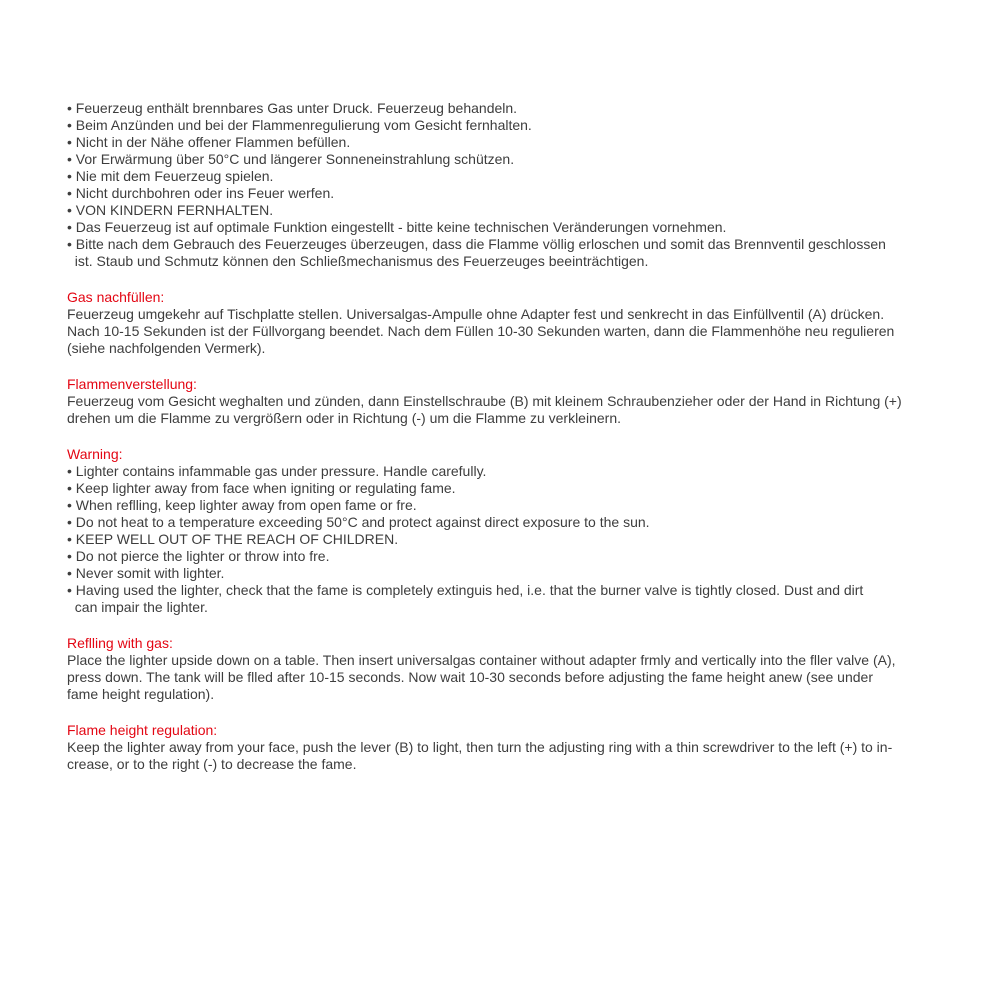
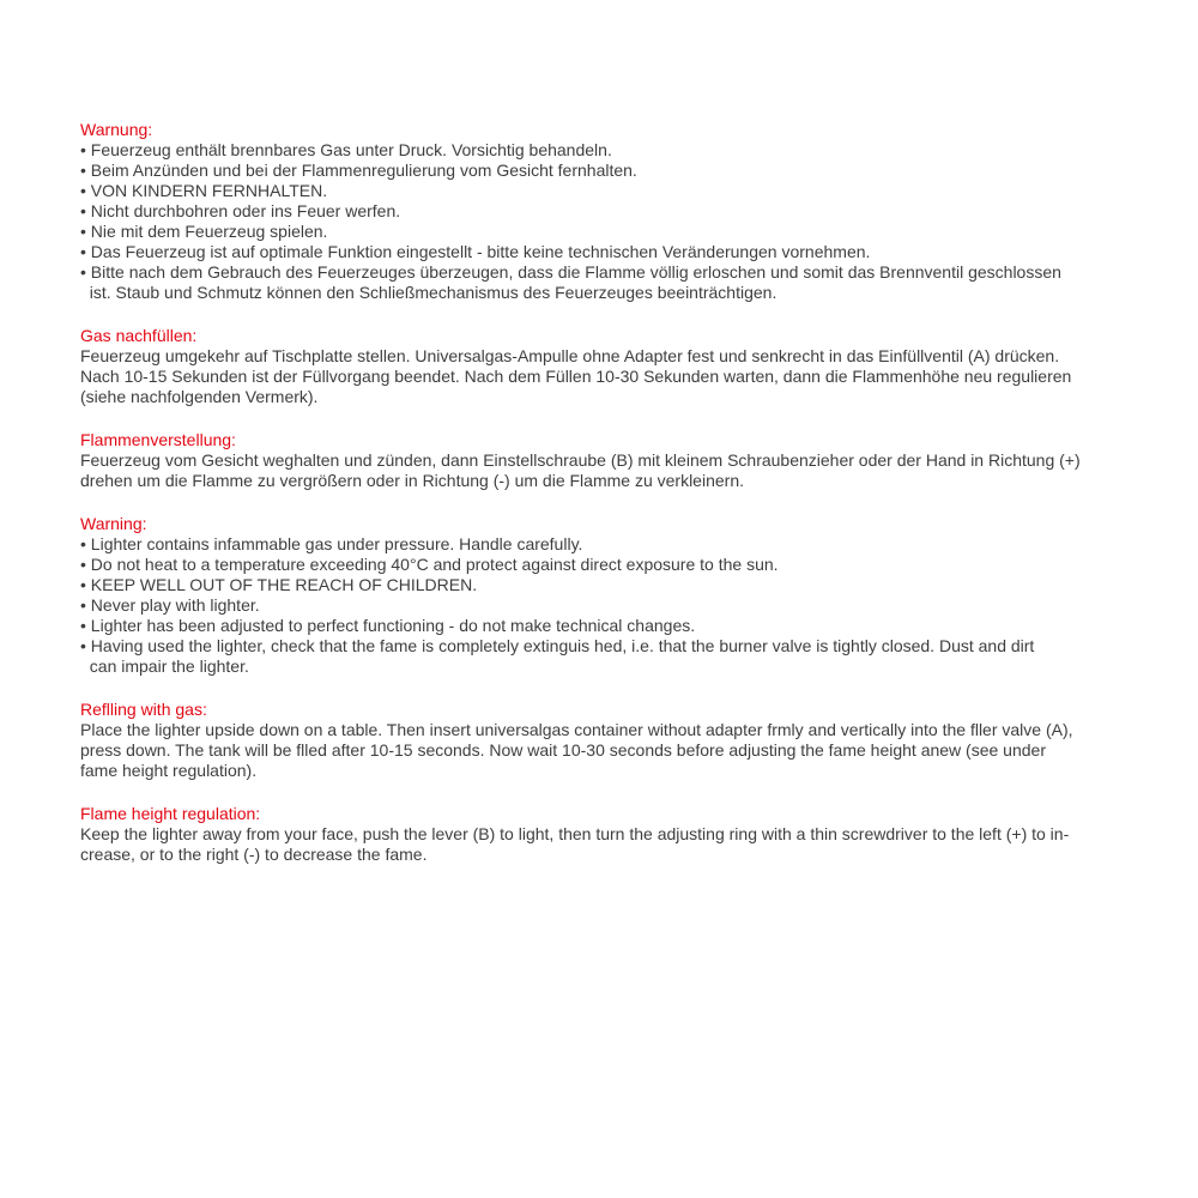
+ Warnung:
- • Feuerzeug enthält brennbares Gas unter Druck. Feuerzeug behandeln.
+ • Feuerzeug enthält brennbares Gas unter Druck. Vorsichtig behandeln.
  • Beim Anzünden und bei der Flammenregulierung vom Gesicht fernhalten.
- • Nicht in der Nähe offener Flammen befüllen.
- • Vor Erwärmung über 50°C und längerer Sonneneinstrahlung schützen.
- • Nie mit dem Feuerzeug spielen.
+ • VON KINDERN FERNHALTEN.
  • Nicht durchbohren oder ins Feuer werfen.
- • VON KINDERN FERNHALTEN.
+ • Nie mit dem Feuerzeug spielen.
  • Das Feuerzeug ist auf optimale Funktion eingestellt - bitte keine technischen Veränderungen vornehmen.
  • Bitte nach dem Gebrauch des Feuerzeuges überzeugen, dass die Flamme völlig erloschen und somit das Brennventil geschlossen
  ist. Staub und Schmutz können den Schließmechanismus des Feuerzeuges beeinträchtigen.
  Gas nachfüllen:
  Feuerzeug umgekehr auf Tischplatte stellen. Universalgas-Ampulle ohne Adapter fest und senkrecht in das Einfüllventil (A) drücken.
  Nach 10-15 Sekunden ist der Füllvorgang beendet. Nach dem Füllen 10-30 Sekunden warten, dann die Flammenhöhe neu regulieren
  (siehe nachfolgenden Vermerk).
  Flammenverstellung:
  Feuerzeug vom Gesicht weghalten und zünden, dann Einstellschraube (B) mit kleinem Schraubenzieher oder der Hand in Richtung (+)
  drehen um die Flamme zu vergrößern oder in Richtung (-) um die Flamme zu verkleinern.
  Warning:
  • Lighter contains infammable gas under pressure. Handle carefully.
- • Keep lighter away from face when igniting or regulating fame.
- • When reflling, keep lighter away from open fame or fre.
- • Do not heat to a temperature exceeding 50°C and protect against direct exposure to the sun.
+ • Do not heat to a temperature exceeding 40°C and protect against direct exposure to the sun.
  • KEEP WELL OUT OF THE REACH OF CHILDREN.
- • Do not pierce the lighter or throw into fre.
- • Never somit with lighter.
+ • Never play with lighter.
+ • Lighter has been adjusted to perfect functioning - do not make technical changes.
  • Having used the lighter, check that the fame is completely extinguis hed, i.e. that the burner valve is tightly closed. Dust and dirt
  can impair the lighter.
  Reflling with gas:
  Place the lighter upside down on a table. Then insert universalgas container without adapter frmly and vertically into the fller valve (A),
  press down. The tank will be flled after 10-15 seconds. Now wait 10-30 seconds before adjusting the fame height anew (see under
  fame height regulation).
  Flame height regulation:
  Keep the lighter away from your face, push the lever (B) to light, then turn the adjusting ring with a thin screwdriver to the left (+) to in-
  crease, or to the right (-) to decrease the fame.
